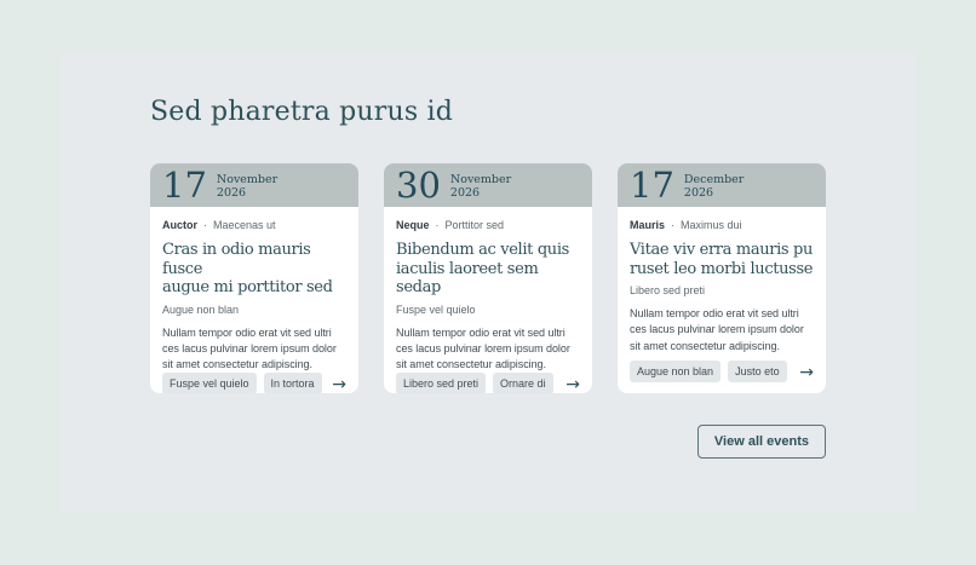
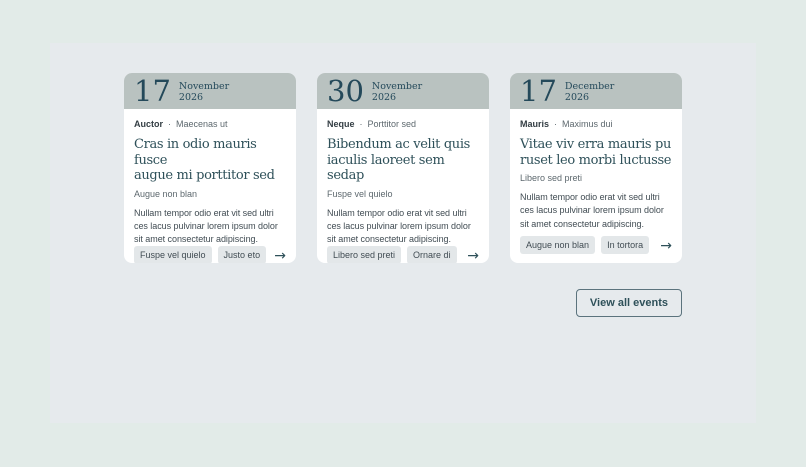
- Sed pharetra purus id
  17
  November
  2026
  Auctor
  ·
  Maecenas ut
  Cras in odio mauris fusce
  augue mi porttitor sed
  Augue non blan
  Nullam tempor odio erat vit sed ultri ces lacus pulvinar lorem ipsum dolor sit amet consectetur adipiscing.
  Fuspe vel quielo
- In tortora
+ Justo eto
  →
  30
  November
  2026
  Neque
  ·
  Porttitor sed
  Bibendum ac velit quis
  iaculis laoreet sem sedap
  Fuspe vel quielo
  Nullam tempor odio erat vit sed ultri ces lacus pulvinar lorem ipsum dolor sit amet consectetur adipiscing.
  Libero sed preti
  Ornare di
  →
  17
  December
  2026
  Mauris
  ·
  Maximus dui
  Vitae viv erra mauris pu
  ruset leo morbi luctusse
  Libero sed preti
  Nullam tempor odio erat vit sed ultri ces lacus pulvinar lorem ipsum dolor sit amet consectetur adipiscing.
  Augue non blan
- Justo eto
+ In tortora
  →
  View all events
